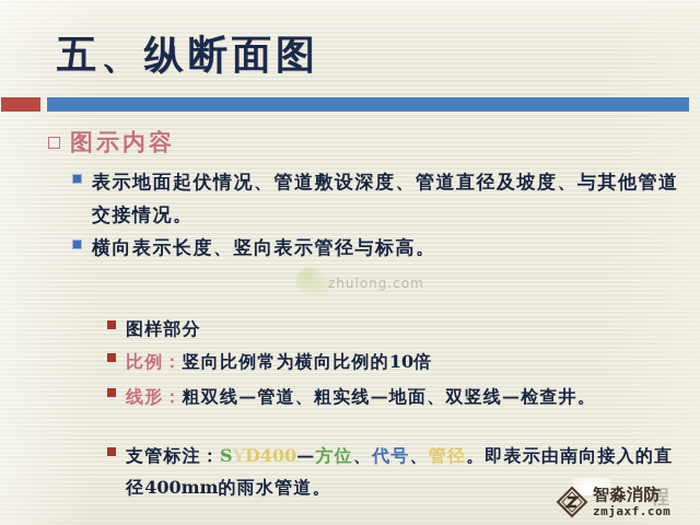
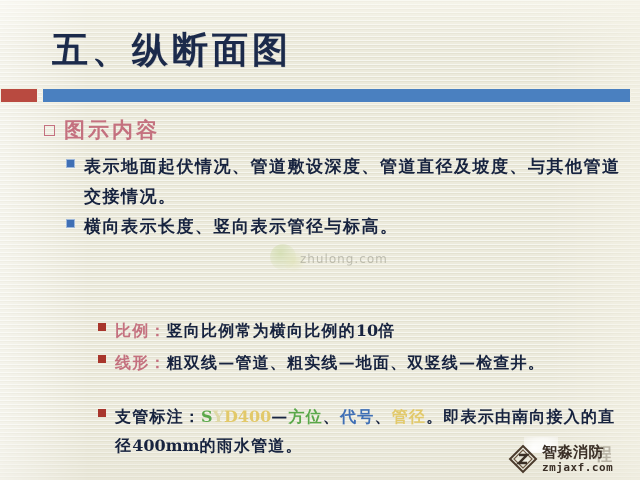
  五、纵断面图
  图示内容
  表示地面起伏情况、管道敷设深度、管道直径及坡度、与其他管道交接情况。
  横向表示长度、竖向表示管径与标高。
- 图样部分
  比例：竖向比例常为横向比例的10倍
  线形：粗双线—管道、粗实线—地面、双竖线—检查井。
  支管标注：SYD400—方位、代号、管径。即表示由南向接入的直径400mm的雨水管道。
  zhulong.com
  程
  智淼消防
  zmjaxf.com
